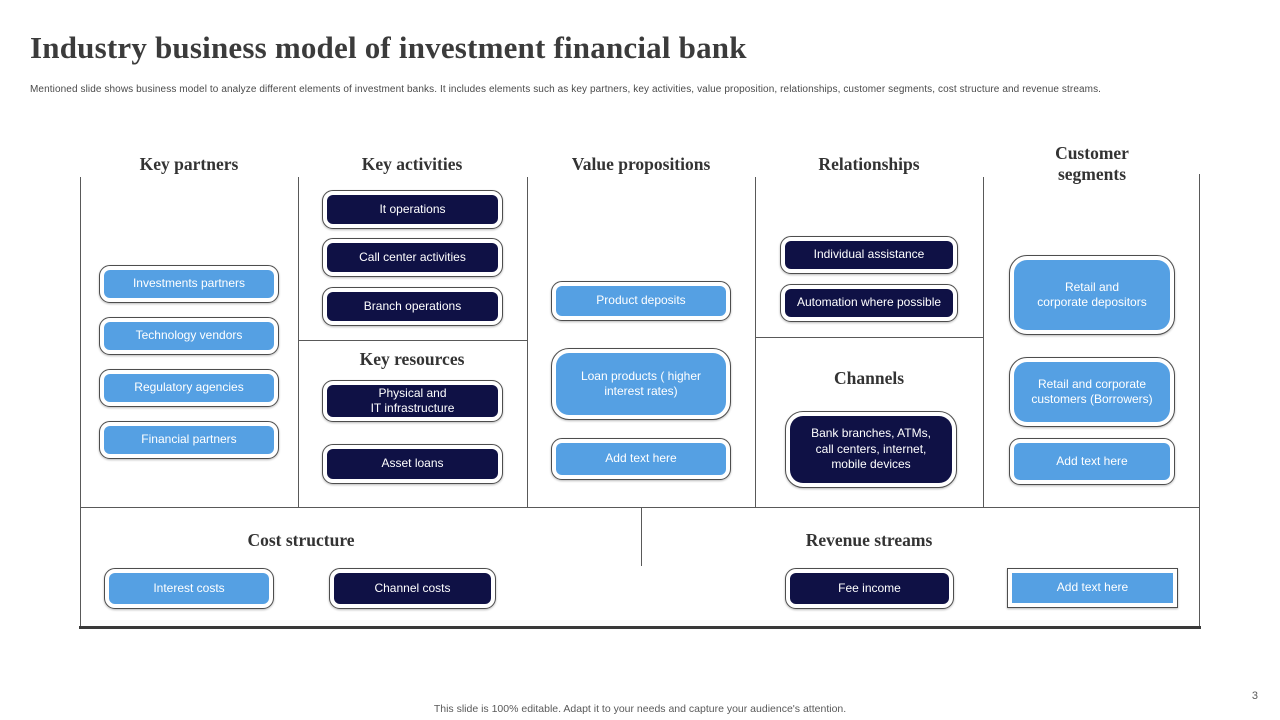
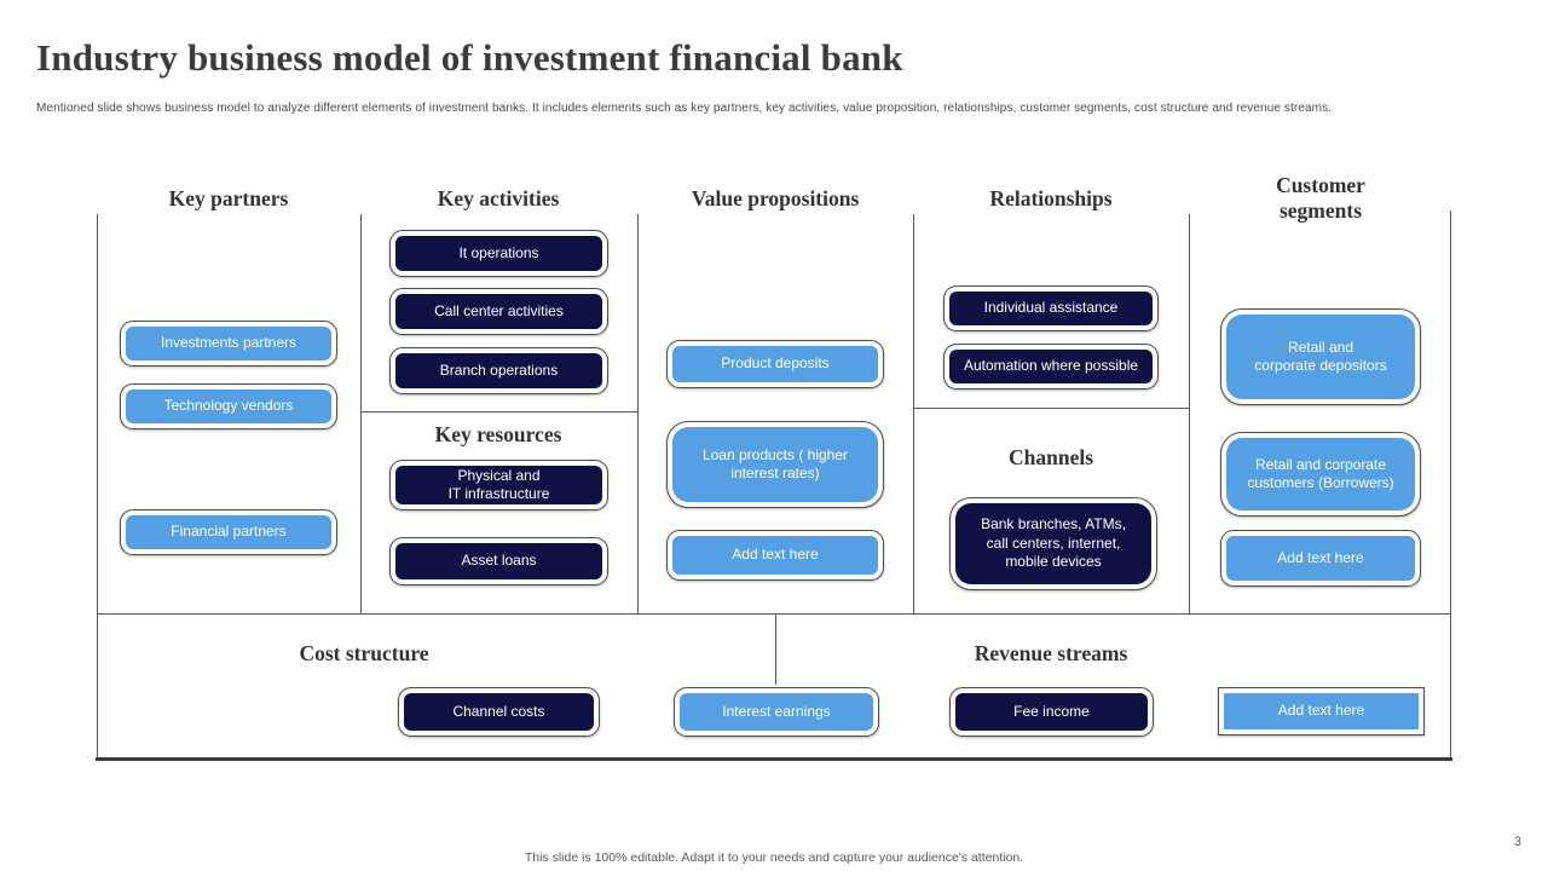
  Industry business model of investment financial bank
  Mentioned slide shows business model to analyze different elements of investment banks. It includes elements such as key partners, key activities, value proposition, relationships, customer segments, cost structure and revenue streams.
  Key partners
  Key activities
  Value propositions
  Relationships
  Customer segments
  Key resources
  Channels
  Cost structure
  Revenue streams
  Investments partners
  Technology vendors
- Regulatory agencies
  Financial partners
  It operations
  Call center activities
  Branch operations
  Physical and
  IT infrastructure
  Asset loans
  Product deposits
  Loan products ( higher
  interest rates)
  Add text here
  Individual assistance
  Automation where possible
  Bank branches, ATMs,
  call centers, internet,
  mobile devices
  Retail and
  corporate depositors
  Retail and corporate
  customers (Borrowers)
  Add text here
- Interest costs
  Channel costs
+ Interest earnings
  Fee income
  Add text here
  This slide is 100% editable. Adapt it to your needs and capture your audience's attention.
  3
